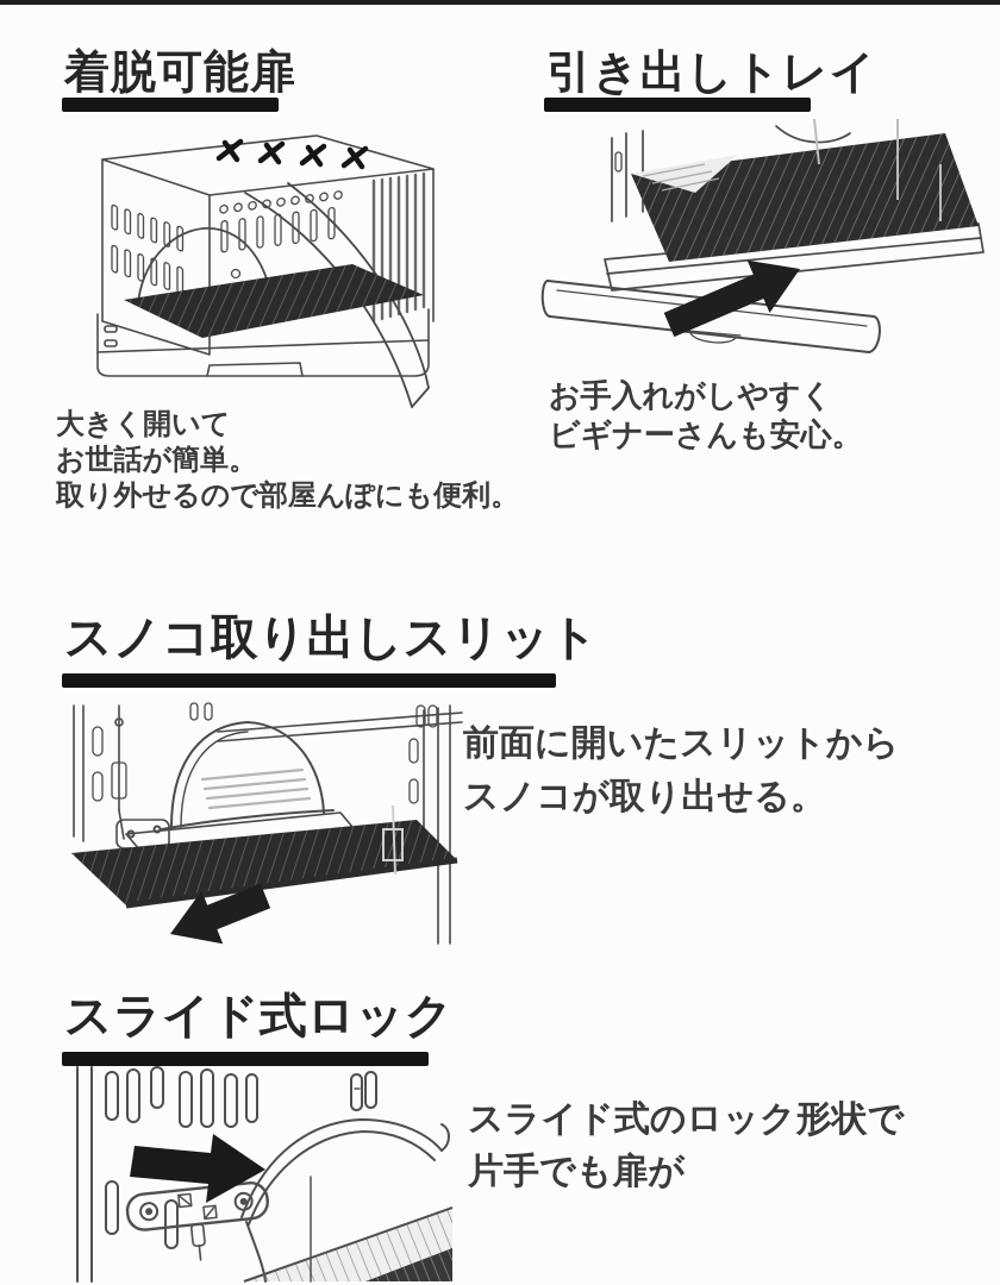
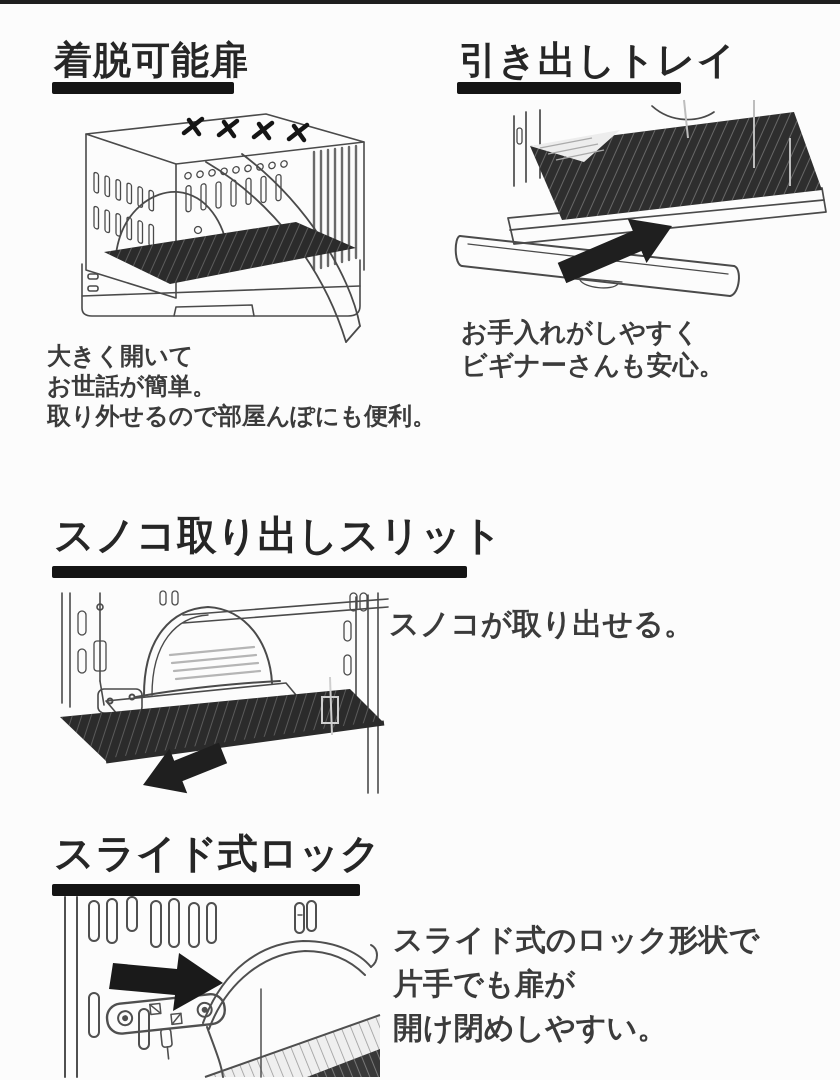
  着脱可能扉
  大きく開いて
  お世話が簡単。
  取り外せるので部屋んぽにも便利。
  引き出しトレイ
  お手入れがしやすく
  ビギナーさんも安心。
  スノコ取り出しスリット
- 前面に開いたスリットから
  スノコが取り出せる。
  スライド式ロック
  スライド式のロック形状で
  片手でも扉が
+ 開け閉めしやすい。
